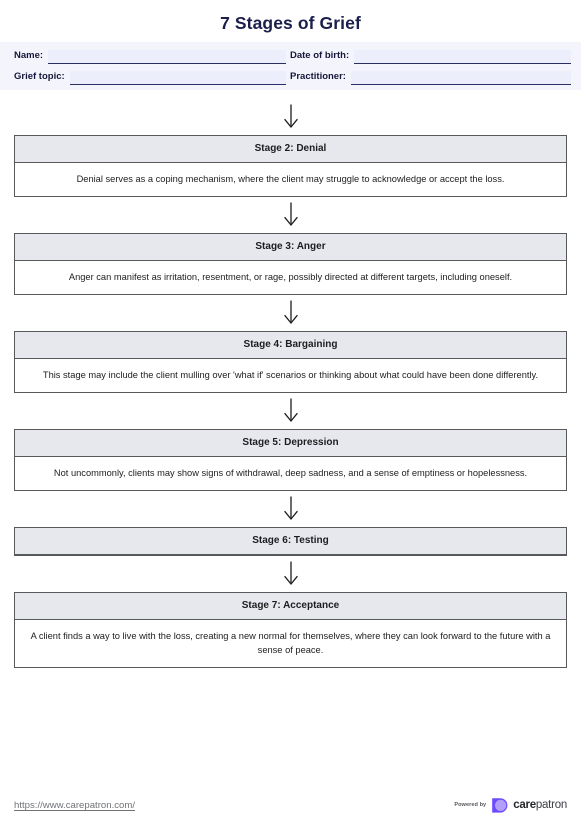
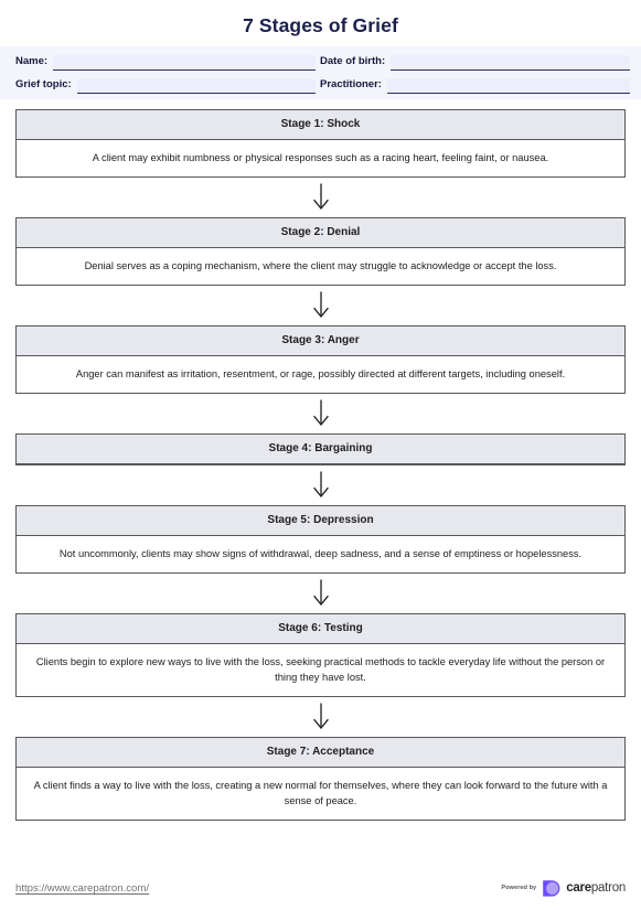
  7 Stages of Grief
  Name:
  Date of birth:
  Grief topic:
  Practitioner:
+ Stage 1: Shock
+ A client may exhibit numbness or physical responses such as a racing heart, feeling faint, or nausea.
  Stage 2: Denial
  Denial serves as a coping mechanism, where the client may struggle to acknowledge or accept the loss.
  Stage 3: Anger
  Anger can manifest as irritation, resentment, or rage, possibly directed at different targets, including oneself.
  Stage 4: Bargaining
- This stage may include the client mulling over 'what if' scenarios or thinking about what could have been done differently.
  Stage 5: Depression
  Not uncommonly, clients may show signs of withdrawal, deep sadness, and a sense of emptiness or hopelessness.
  Stage 6: Testing
+ Clients begin to explore new ways to live with the loss, seeking practical methods to tackle everyday life without the person or thing they have lost.
  Stage 7: Acceptance
  A client finds a way to live with the loss, creating a new normal for themselves, where they can look forward to the future with a sense of peace.
  https://www.carepatron.com/
  carepatron
